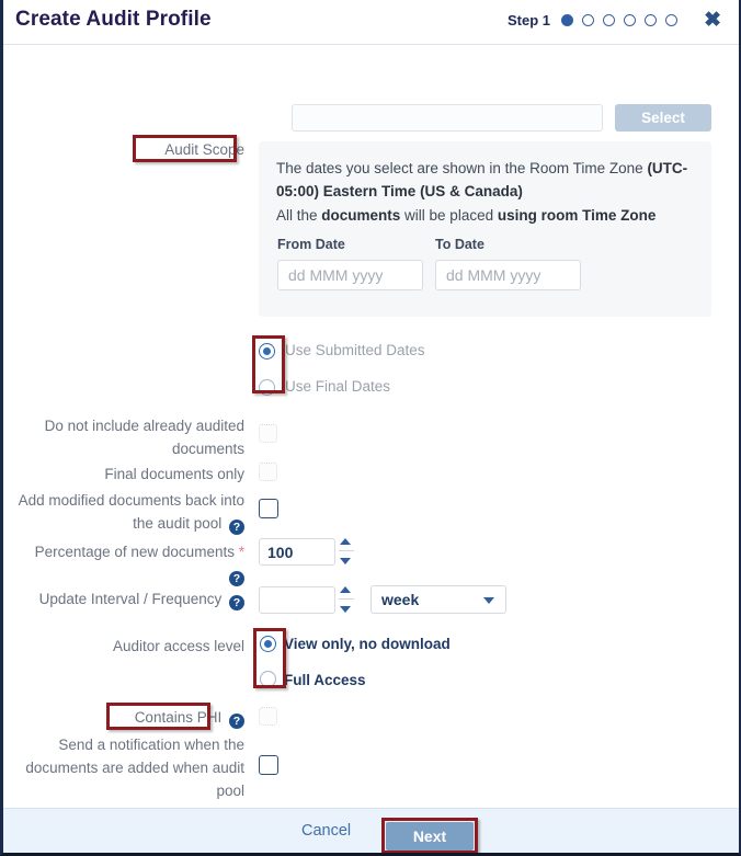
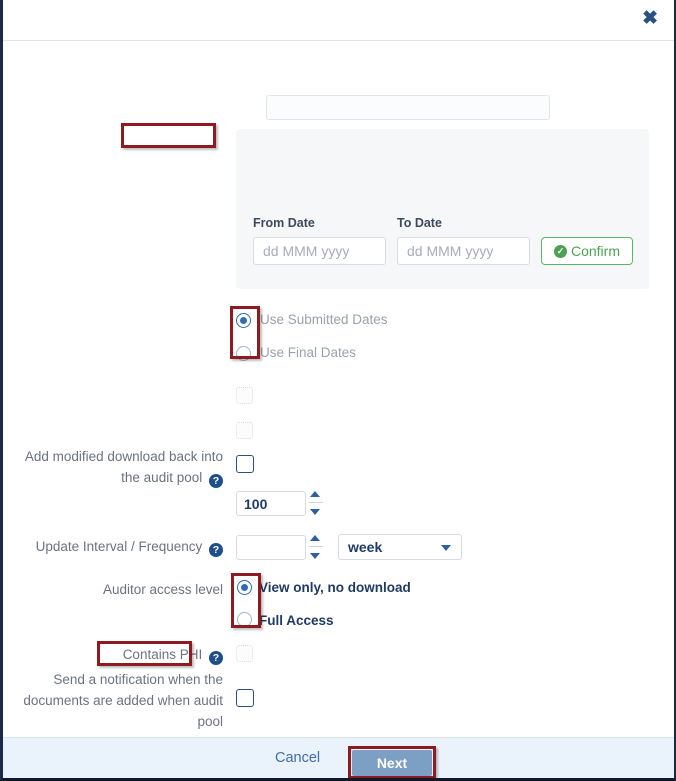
- Create Audit Profile
- Step 1
  ✖
- Select
- Audit Scope
- The dates you select are shown in the Room Time Zone (UTC-05:00) Eastern Time (US & Canada)
- All the documents will be placed using room Time Zone
  From Date
  To Date
  dd MMM yyyy
  dd MMM yyyy
+ ✓
+ Confirm
  Use Submitted Dates
  Use Final Dates
- Do not include already audited documents
- Final documents only
- Add modified documents back into the audit pool ?
+ Add modified download back into the audit pool ?
- Percentage of new documents * ?
  100
  Update Interval / Frequency ?
  week
  Auditor access level
  View only, no download
  Full Access
  Contains PHI ?
  Send a notification when the documents are added when audit pool
  Cancel
  Next
